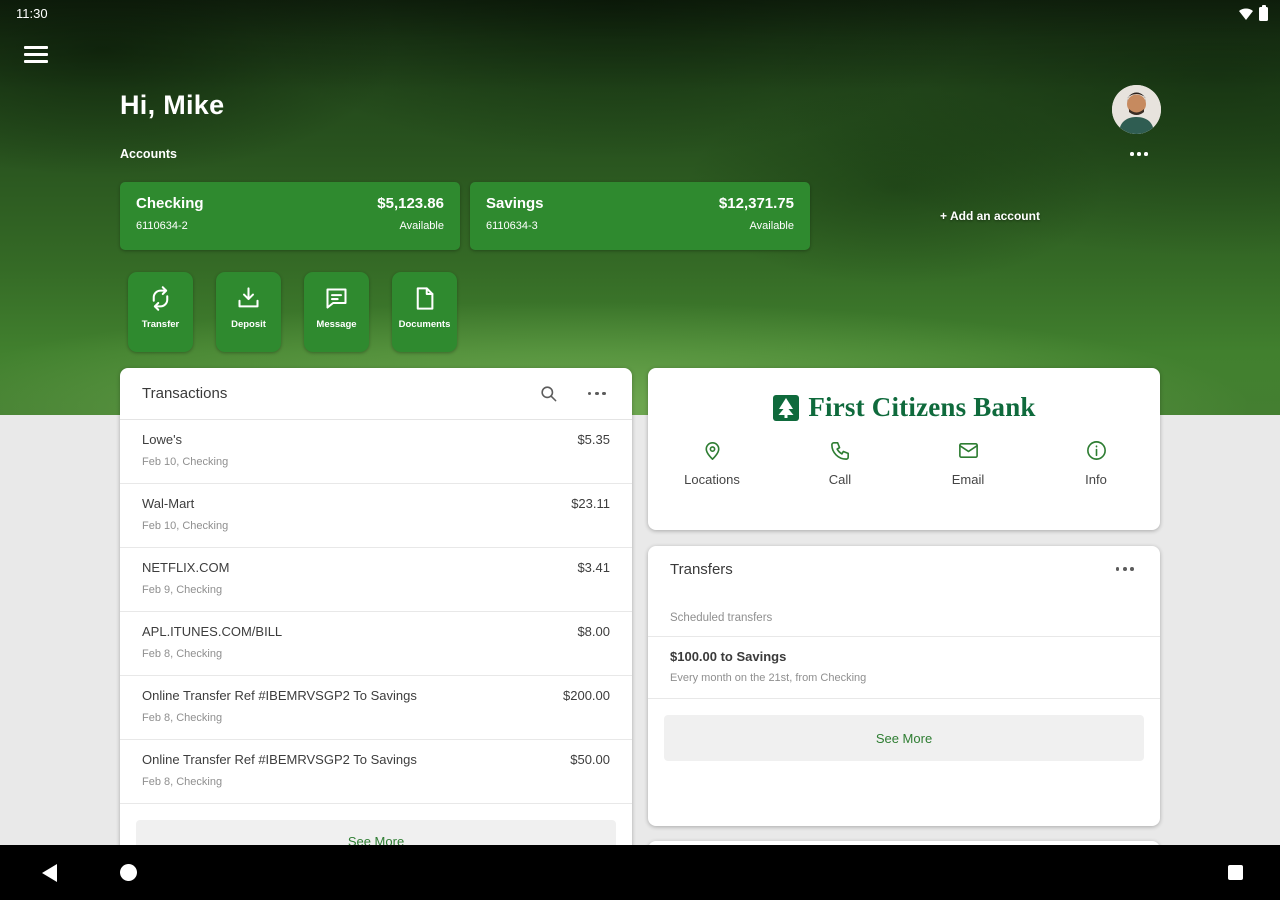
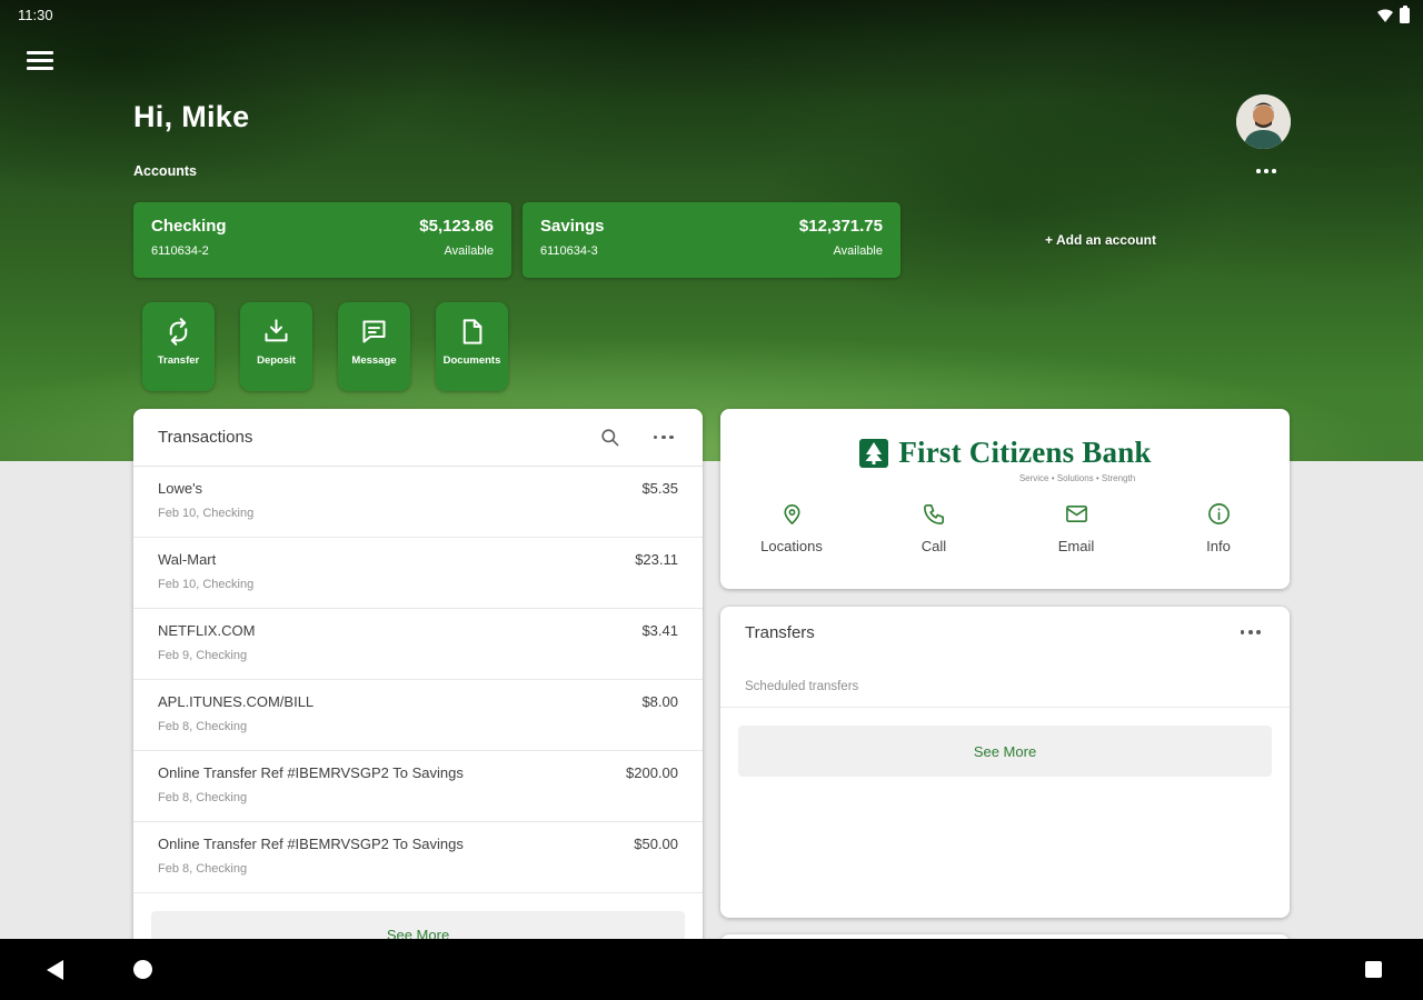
  11:30
  Hi, Mike
  Accounts
  Checking
  6110634-2
  $5,123.86
  Available
  Savings
  6110634-3
  $12,371.75
  Available
  + Add an account
  Transfer
  Deposit
  Message
  Documents
  Transactions
  Lowe's
  $5.35
  Feb 10, Checking
  Wal-Mart
  $23.11
  Feb 10, Checking
  NETFLIX.COM
  $3.41
  Feb 9, Checking
  APL.ITUNES.COM/BILL
  $8.00
  Feb 8, Checking
  Online Transfer Ref #IBEMRVSGP2 To Savings
  $200.00
  Feb 8, Checking
  Online Transfer Ref #IBEMRVSGP2 To Savings
  $50.00
  Feb 8, Checking
  See More
  First Citizens Bank
+ Service • Solutions • Strength
  Locations
  Call
  Email
  Info
  Transfers
  Scheduled transfers
- $100.00 to Savings
- Every month on the 21st, from Checking
  See More
